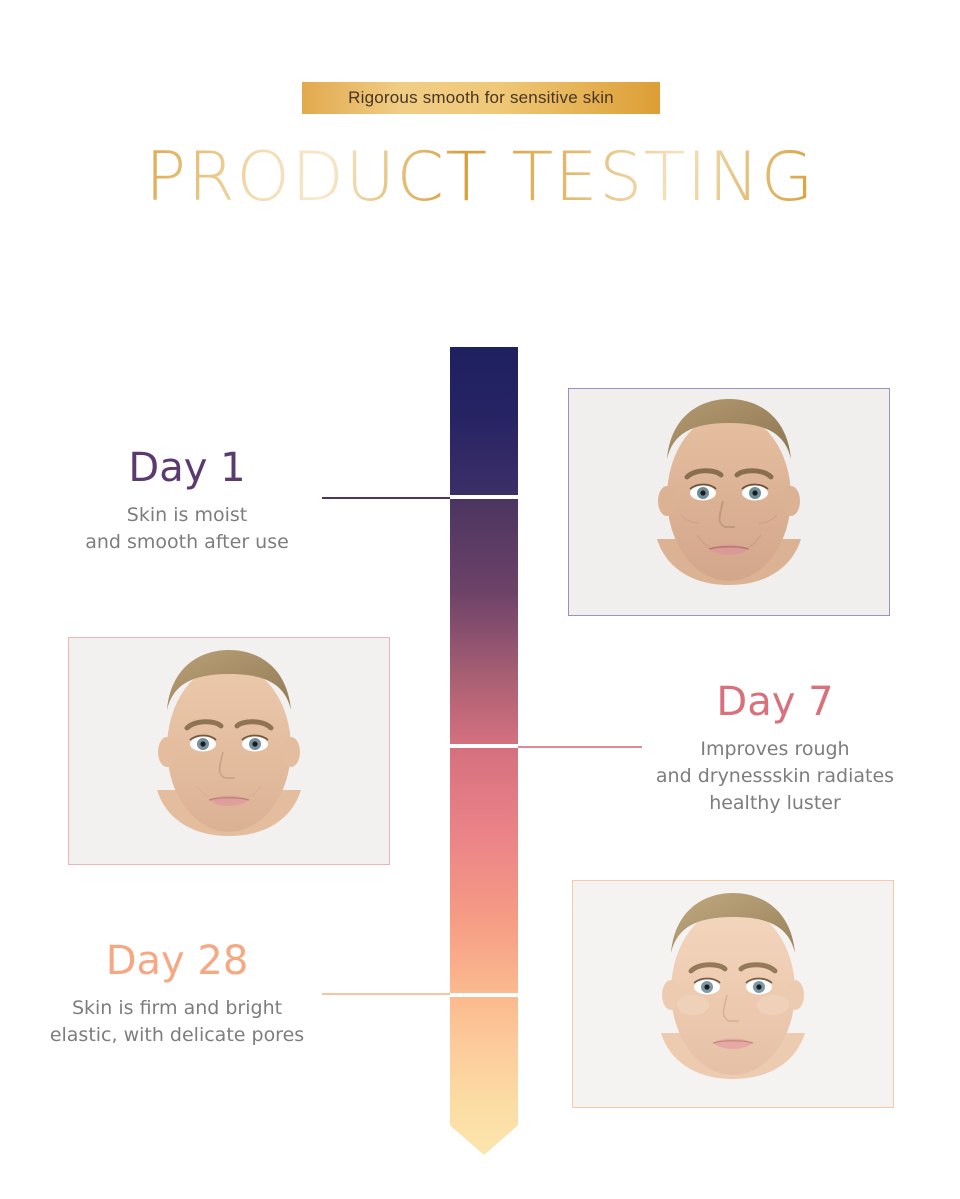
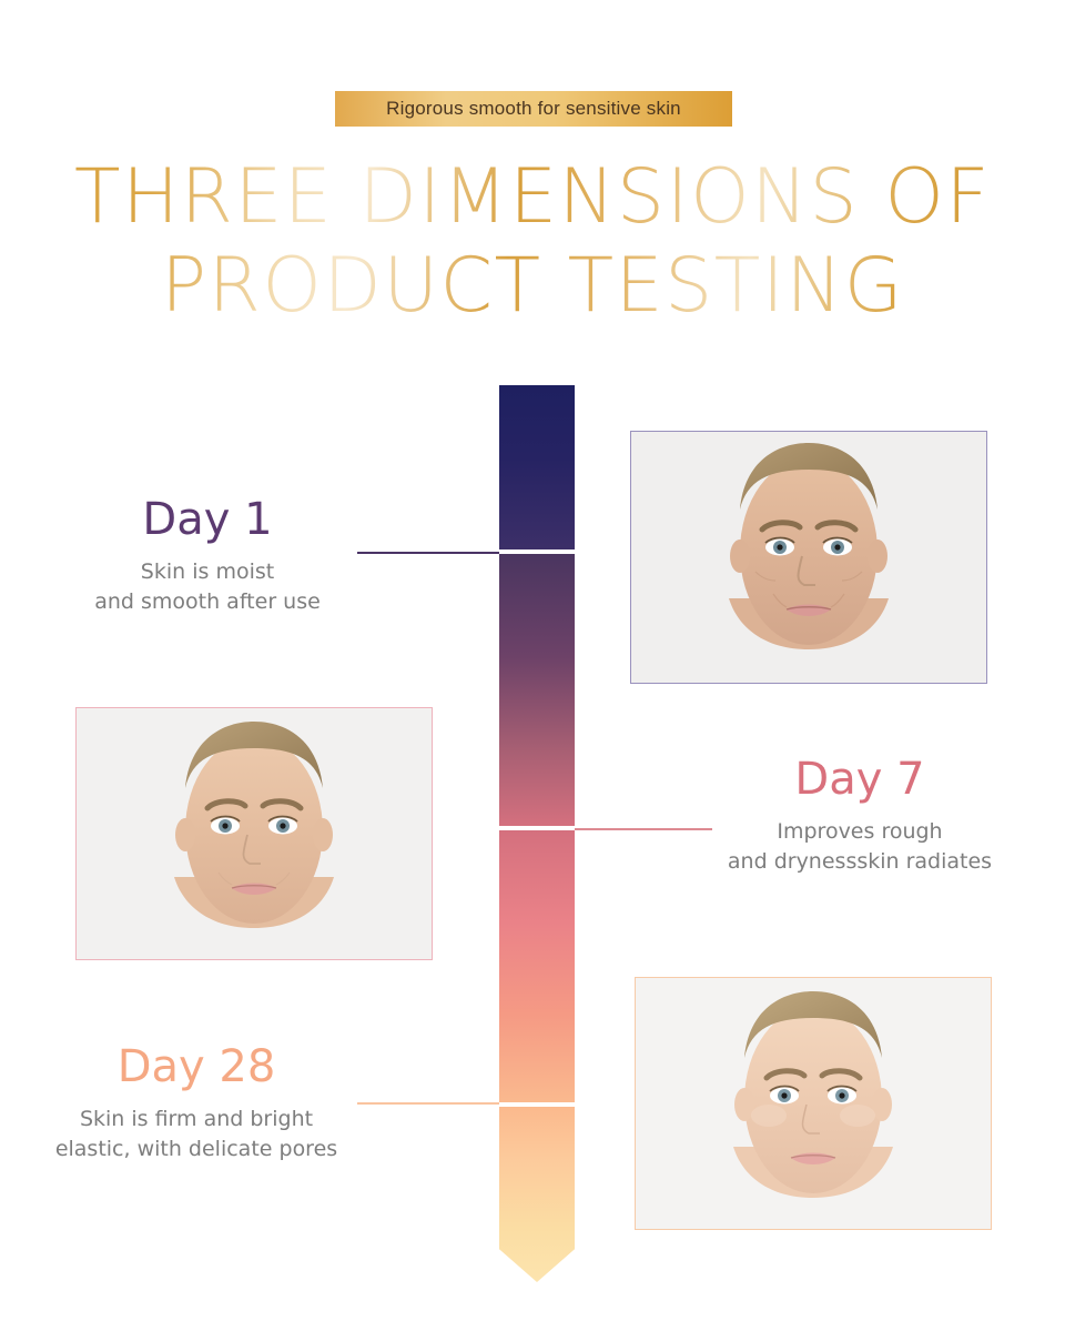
  Rigorous smooth for sensitive skin
+ THREE DIMENSIONS OF
  PRODUCT TESTING
  Day 1
  Skin is moist
  and smooth after use
  Day 7
  Improves rough
  and drynessskin radiates
- healthy luster
  Day 28
  Skin is firm and bright
  elastic, with delicate pores
